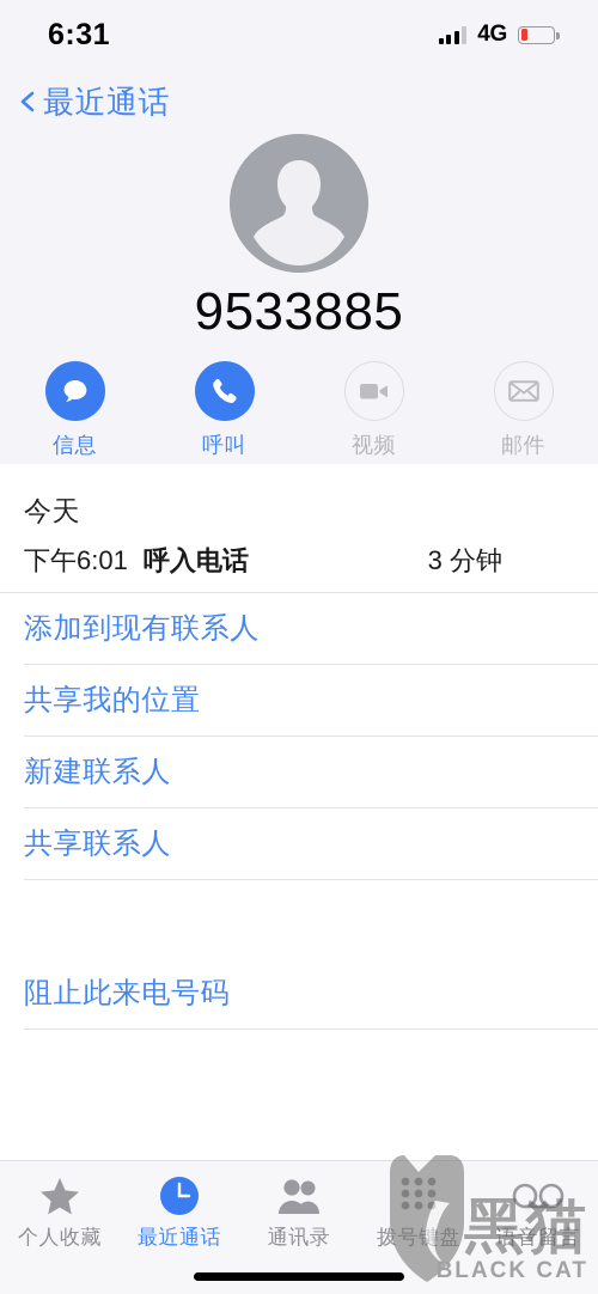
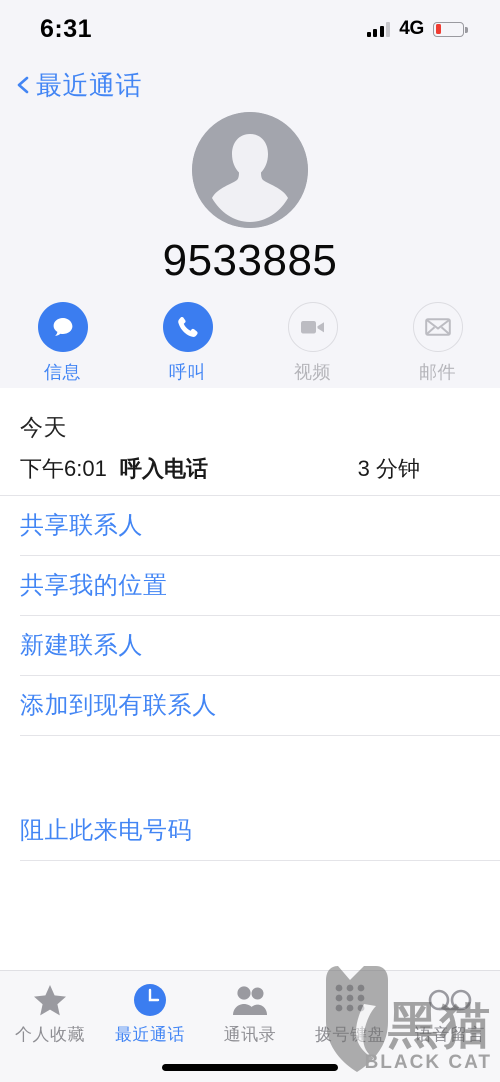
  6:31
  4G
  最近通话
  9533885
  信息
  呼叫
  视频
  邮件
  今天
  下午6:01
  呼入电话
  3 分钟
- 添加到现有联系人
+ 共享联系人
  共享我的位置
  新建联系人
- 共享联系人
+ 添加到现有联系人
  阻止此来电号码
  个人收藏
  最近通话
  通讯录
  拨号键盘
  语音留言
  黑猫
  BLACK CAT
